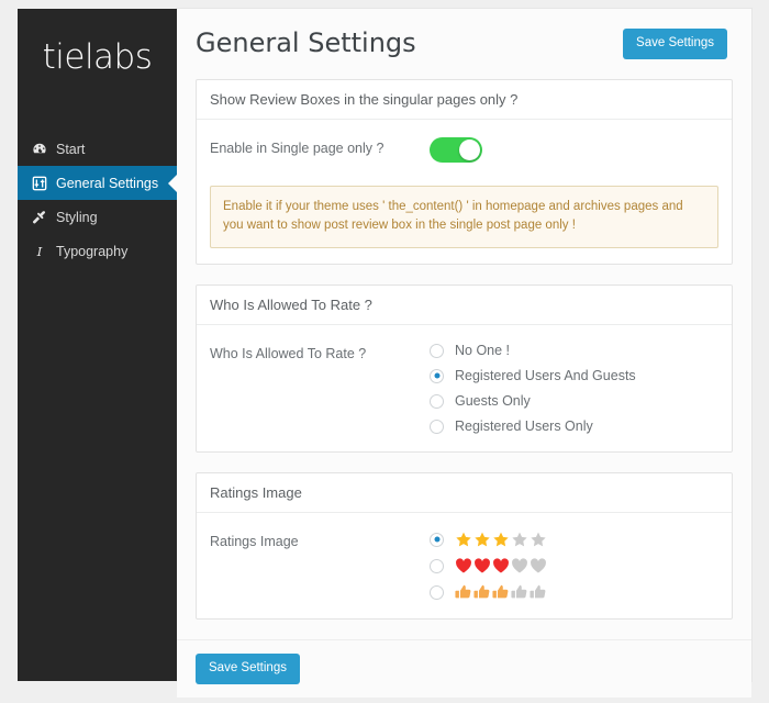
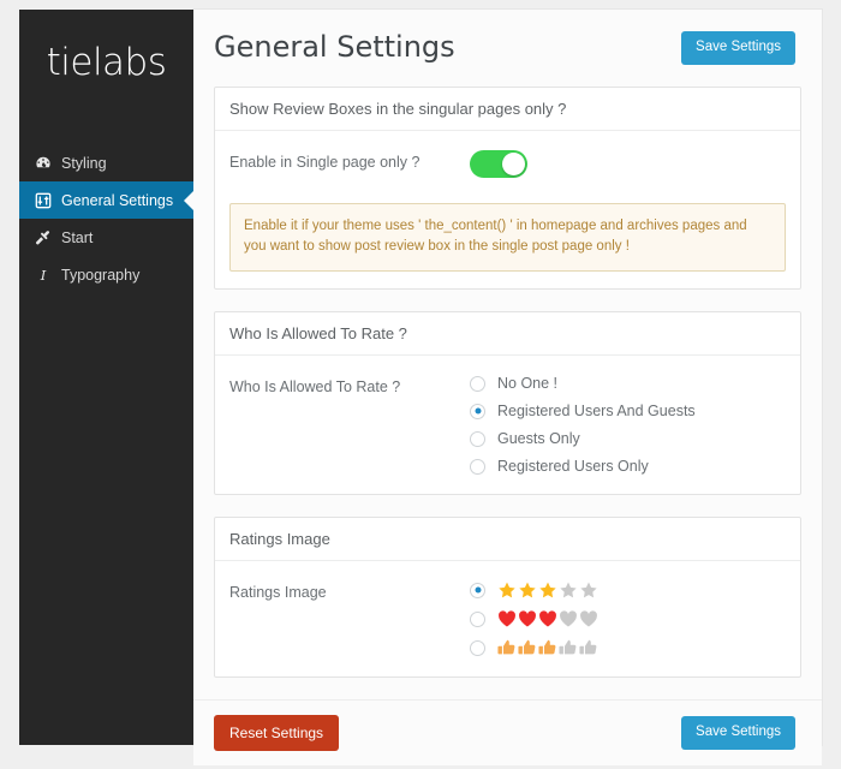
  tielabs
- Start
+ Styling
  General Settings
- Styling
+ Start
  I
  Typography
  General Settings
  Save Settings
  Show Review Boxes in the singular pages only ?
  Enable in Single page only ?
  Enable it if your theme uses ' the_content() ' in homepage and archives pages and you want to show post review box in the single post page only !
  Who Is Allowed To Rate ?
  Who Is Allowed To Rate ?
  No One !
  Registered Users And Guests
  Guests Only
  Registered Users Only
  Ratings Image
  Ratings Image
+ Reset Settings
  Save Settings
